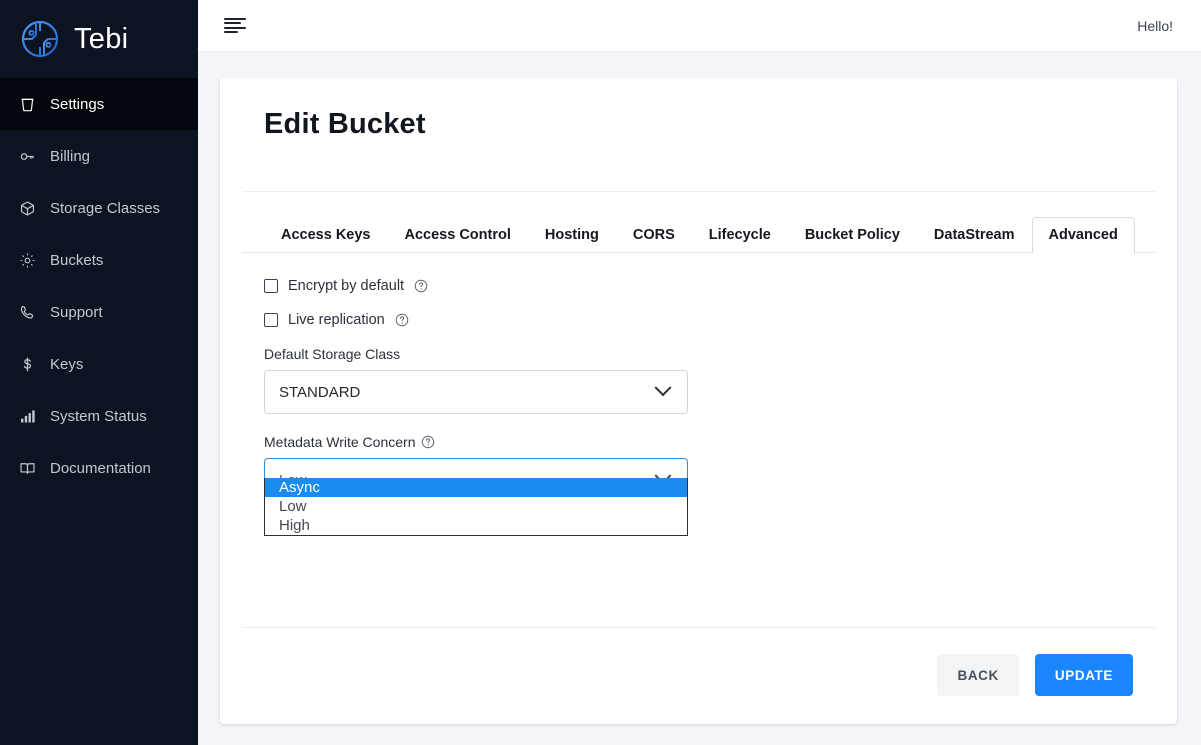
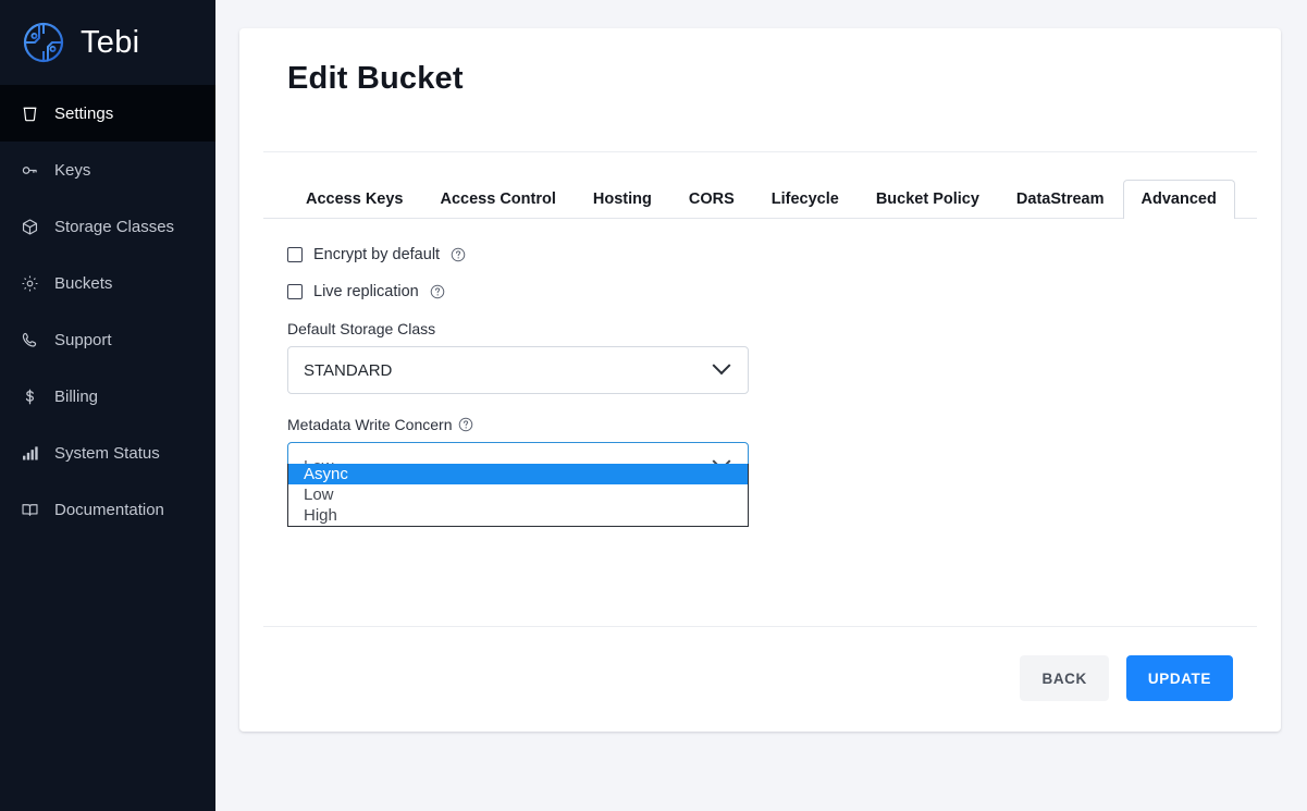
  Tebi
  Settings
- Billing
+ Keys
  Storage Classes
  Buckets
  Support
- Keys
+ Billing
  System Status
  Documentation
- Hello!
  Edit Bucket
  Access Keys
  Access Control
  Hosting
  CORS
  Lifecycle
  Bucket Policy
  DataStream
  Advanced
  Encrypt by default
  Live replication
  Default Storage Class
  STANDARD
  Metadata Write Concern
  Async
  Low
  High
  BACK
  UPDATE
